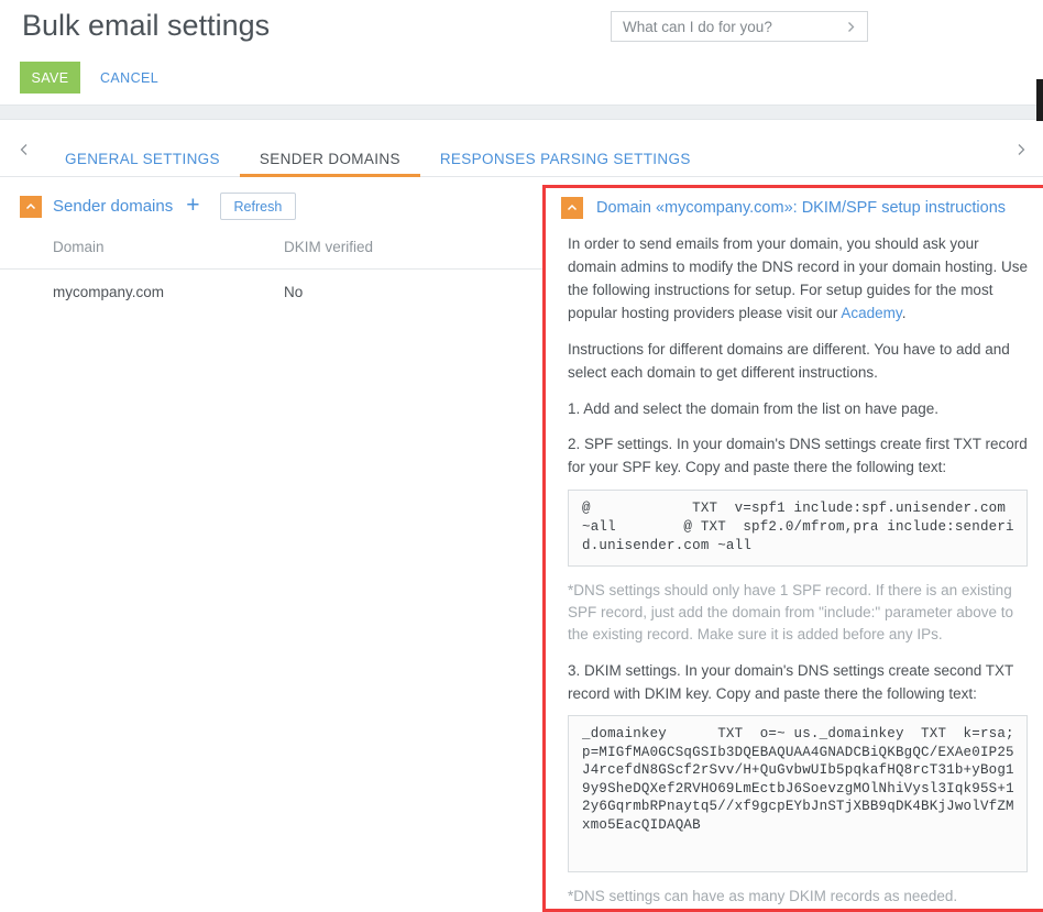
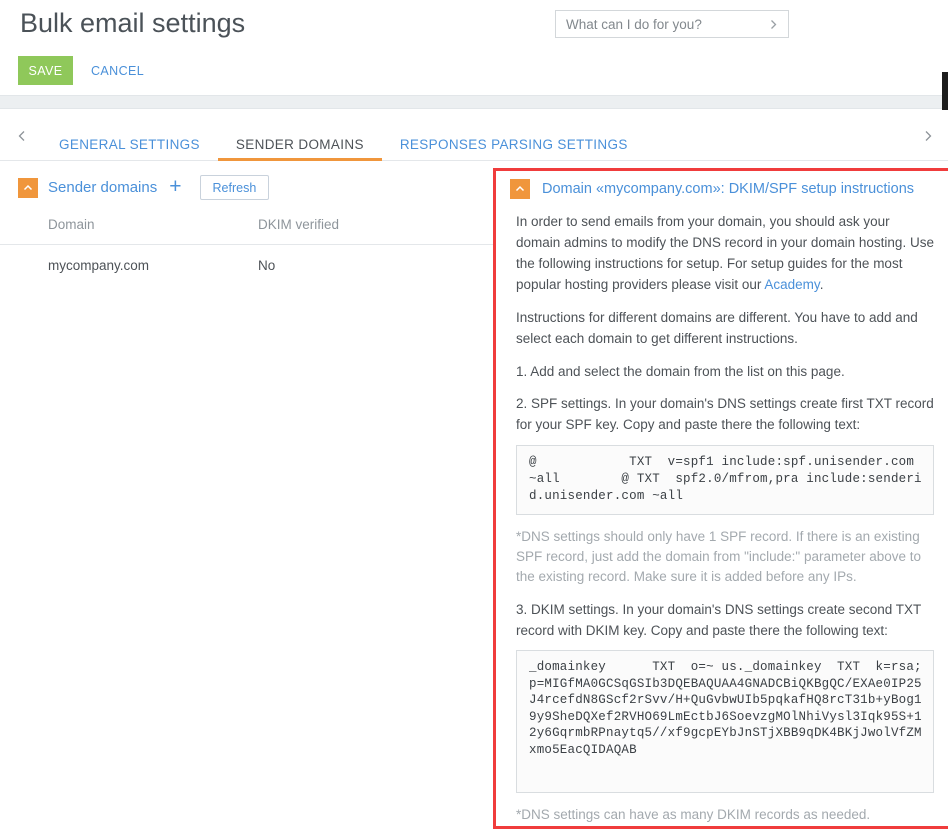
  Bulk email settings
  What can I do for you?
  SAVE
  CANCEL
  GENERAL SETTINGS
  SENDER DOMAINS
  RESPONSES PARSING SETTINGS
  Sender domains
  +
  Refresh
  Domain	DKIM verified
  mycompany.com	No
  Domain «mycompany.com»: DKIM/SPF setup instructions
  In order to send emails from your domain, you should ask your domain admins to modify the DNS record in your domain hosting. Use the following instructions for setup. For setup guides for the most popular hosting providers please visit our Academy.
  Instructions for different domains are different. You have to add and select each domain to get different instructions.
- 1. Add and select the domain from the list on have page.
+ 1. Add and select the domain from the list on this page.
  2. SPF settings. In your domain's DNS settings create first TXT record for your SPF key. Copy and paste there the following text:
  @ TXT v=spf1 include:spf.unisender.com ~all @ TXT spf2.0/mfrom,pra include:senderid.unisender.com ~all
  *DNS settings should only have 1 SPF record. If there is an existing SPF record, just add the domain from "include:" parameter above to the existing record. Make sure it is added before any IPs.
  3. DKIM settings. In your domain's DNS settings create second TXT record with DKIM key. Copy and paste there the following text:
  _domainkey TXT o=~ us._domainkey TXT k=rsa; p=MIGfMA0GCSqGSIb3DQEBAQUAA4GNADCBiQKBgQC/EXAe0IP25J4rcefdN8GScf2rSvv/H+QuGvbwUIb5pqkafHQ8rcT31b+yBog19y9SheDQXef2RVHO69LmEctbJ6SoevzgMOlNhiVysl3Iqk95S+12y6GqrmbRPnaytq5//xf9gcpEYbJnSTjXBB9qDK4BKjJwolVfZMxmo5EacQIDAQAB
  *DNS settings can have as many DKIM records as needed.
